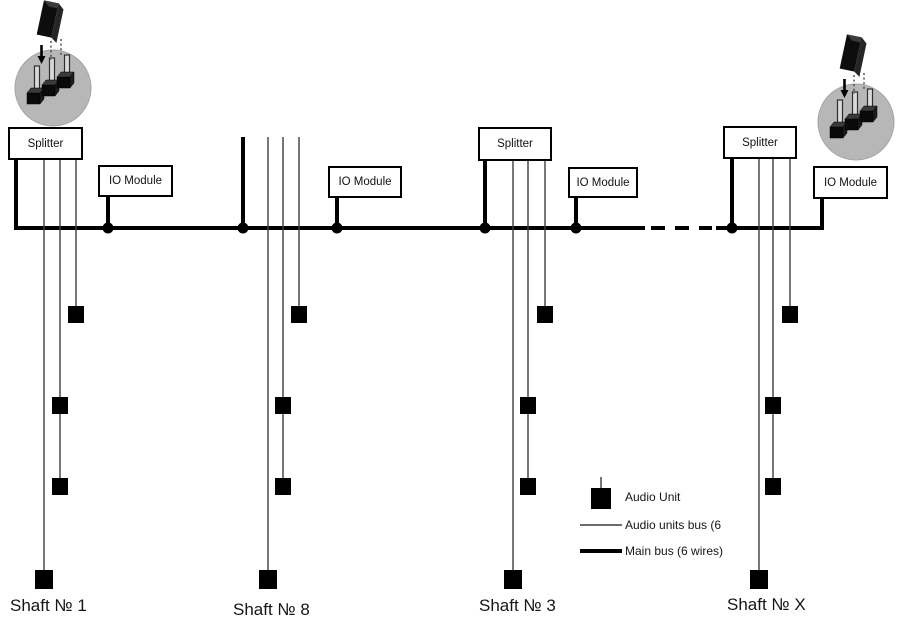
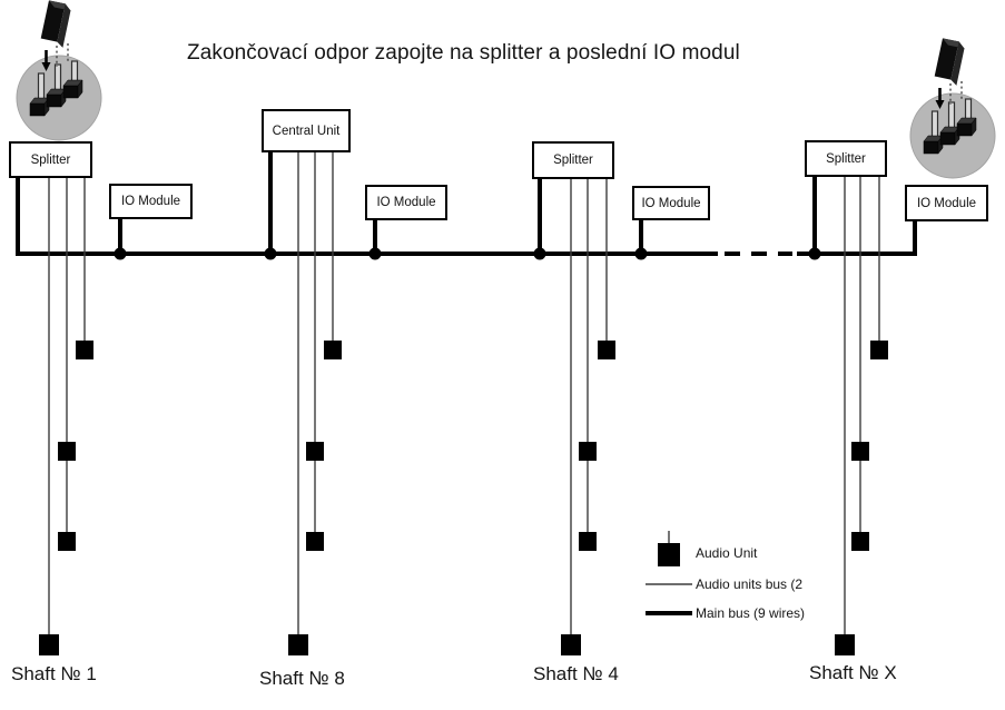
+ Zakončovací odpor zapojte na splitter a poslední IO modul
  Splitter
  IO Module
+ Central Unit
  IO Module
  Splitter
  IO Module
  Splitter
  IO Module
  Shaft № 1
  Shaft № 8
- Shaft № 3
+ Shaft № 4
  Shaft № X
  Audio Unit
- Audio units bus (6
+ Audio units bus (2
- Main bus (6 wires)
+ Main bus (9 wires)
